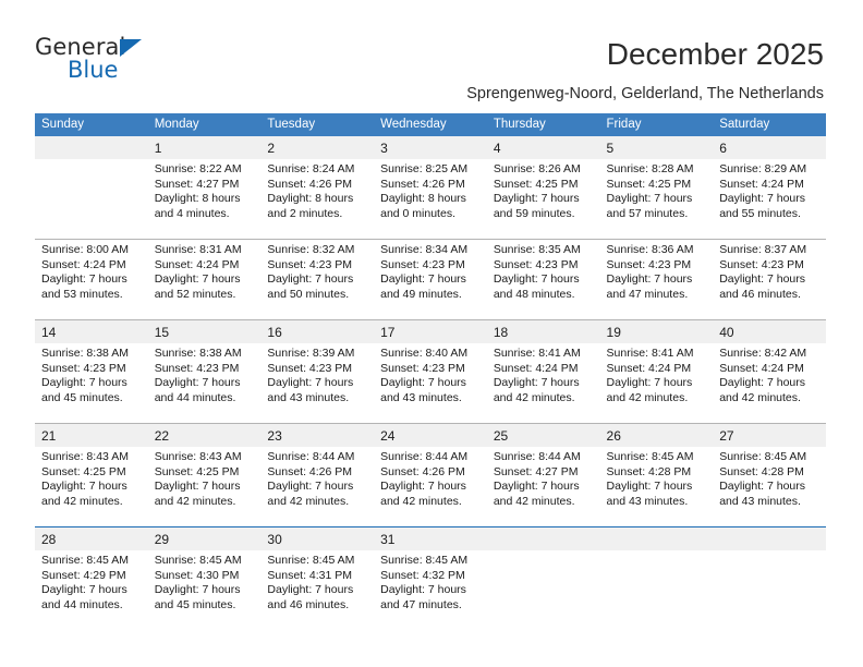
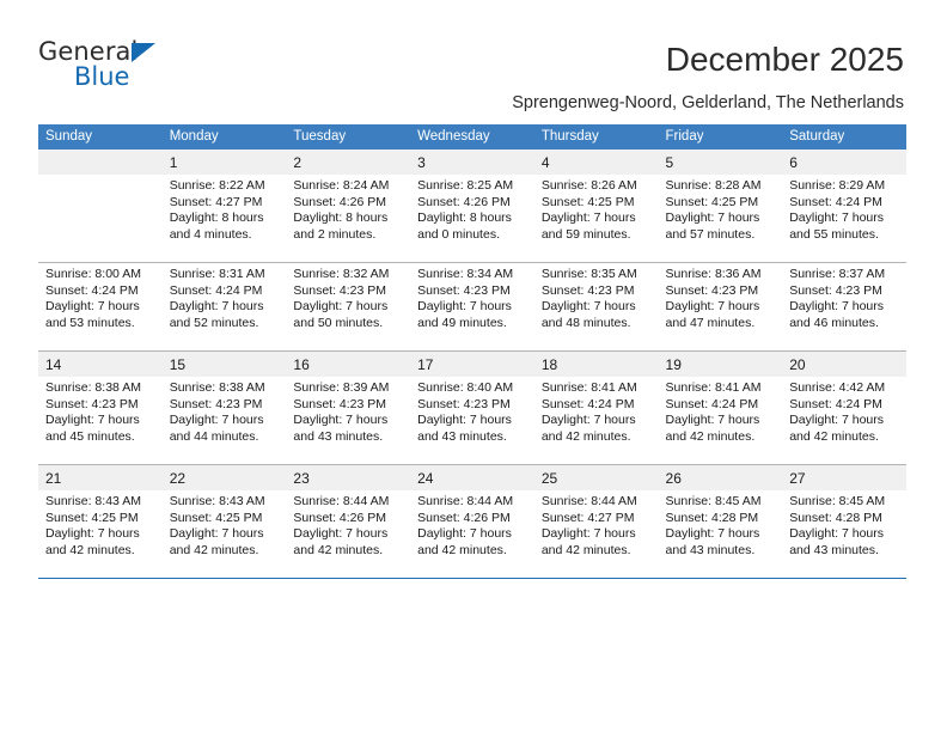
  General
  Blue
  December 2025
  Sprengenweg-Noord, Gelderland, The Netherlands
  Sunday	Monday	Tuesday	Wednesday	Thursday	Friday	Saturday
  	1	2	3	4	5	6
  	Sunrise: 8:22 AMSunset: 4:27 PMDaylight: 8 hoursand 4 minutes.	Sunrise: 8:24 AMSunset: 4:26 PMDaylight: 8 hoursand 2 minutes.	Sunrise: 8:25 AMSunset: 4:26 PMDaylight: 8 hoursand 0 minutes.	Sunrise: 8:26 AMSunset: 4:25 PMDaylight: 7 hoursand 59 minutes.	Sunrise: 8:28 AMSunset: 4:25 PMDaylight: 7 hoursand 57 minutes.	Sunrise: 8:29 AMSunset: 4:24 PMDaylight: 7 hoursand 55 minutes.
  Sunrise: 8:00 AMSunset: 4:24 PMDaylight: 7 hoursand 53 minutes.	Sunrise: 8:31 AMSunset: 4:24 PMDaylight: 7 hoursand 52 minutes.	Sunrise: 8:32 AMSunset: 4:23 PMDaylight: 7 hoursand 50 minutes.	Sunrise: 8:34 AMSunset: 4:23 PMDaylight: 7 hoursand 49 minutes.	Sunrise: 8:35 AMSunset: 4:23 PMDaylight: 7 hoursand 48 minutes.	Sunrise: 8:36 AMSunset: 4:23 PMDaylight: 7 hoursand 47 minutes.	Sunrise: 8:37 AMSunset: 4:23 PMDaylight: 7 hoursand 46 minutes.
- 14	15	16	17	18	19	40
+ 14	15	16	17	18	19	20
- Sunrise: 8:38 AMSunset: 4:23 PMDaylight: 7 hoursand 45 minutes.	Sunrise: 8:38 AMSunset: 4:23 PMDaylight: 7 hoursand 44 minutes.	Sunrise: 8:39 AMSunset: 4:23 PMDaylight: 7 hoursand 43 minutes.	Sunrise: 8:40 AMSunset: 4:23 PMDaylight: 7 hoursand 43 minutes.	Sunrise: 8:41 AMSunset: 4:24 PMDaylight: 7 hoursand 42 minutes.	Sunrise: 8:41 AMSunset: 4:24 PMDaylight: 7 hoursand 42 minutes.	Sunrise: 8:42 AMSunset: 4:24 PMDaylight: 7 hoursand 42 minutes.
+ Sunrise: 8:38 AMSunset: 4:23 PMDaylight: 7 hoursand 45 minutes.	Sunrise: 8:38 AMSunset: 4:23 PMDaylight: 7 hoursand 44 minutes.	Sunrise: 8:39 AMSunset: 4:23 PMDaylight: 7 hoursand 43 minutes.	Sunrise: 8:40 AMSunset: 4:23 PMDaylight: 7 hoursand 43 minutes.	Sunrise: 8:41 AMSunset: 4:24 PMDaylight: 7 hoursand 42 minutes.	Sunrise: 8:41 AMSunset: 4:24 PMDaylight: 7 hoursand 42 minutes.	Sunrise: 4:42 AMSunset: 4:24 PMDaylight: 7 hoursand 42 minutes.
  21	22	23	24	25	26	27
  Sunrise: 8:43 AMSunset: 4:25 PMDaylight: 7 hoursand 42 minutes.	Sunrise: 8:43 AMSunset: 4:25 PMDaylight: 7 hoursand 42 minutes.	Sunrise: 8:44 AMSunset: 4:26 PMDaylight: 7 hoursand 42 minutes.	Sunrise: 8:44 AMSunset: 4:26 PMDaylight: 7 hoursand 42 minutes.	Sunrise: 8:44 AMSunset: 4:27 PMDaylight: 7 hoursand 42 minutes.	Sunrise: 8:45 AMSunset: 4:28 PMDaylight: 7 hoursand 43 minutes.	Sunrise: 8:45 AMSunset: 4:28 PMDaylight: 7 hoursand 43 minutes.
- 28	29	30	31
- Sunrise: 8:45 AMSunset: 4:29 PMDaylight: 7 hoursand 44 minutes.	Sunrise: 8:45 AMSunset: 4:30 PMDaylight: 7 hoursand 45 minutes.	Sunrise: 8:45 AMSunset: 4:31 PMDaylight: 7 hoursand 46 minutes.	Sunrise: 8:45 AMSunset: 4:32 PMDaylight: 7 hoursand 47 minutes.
